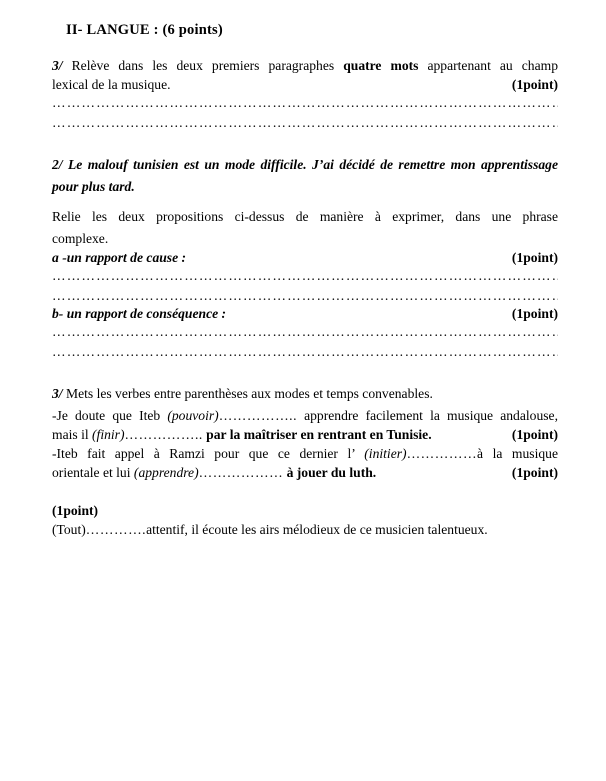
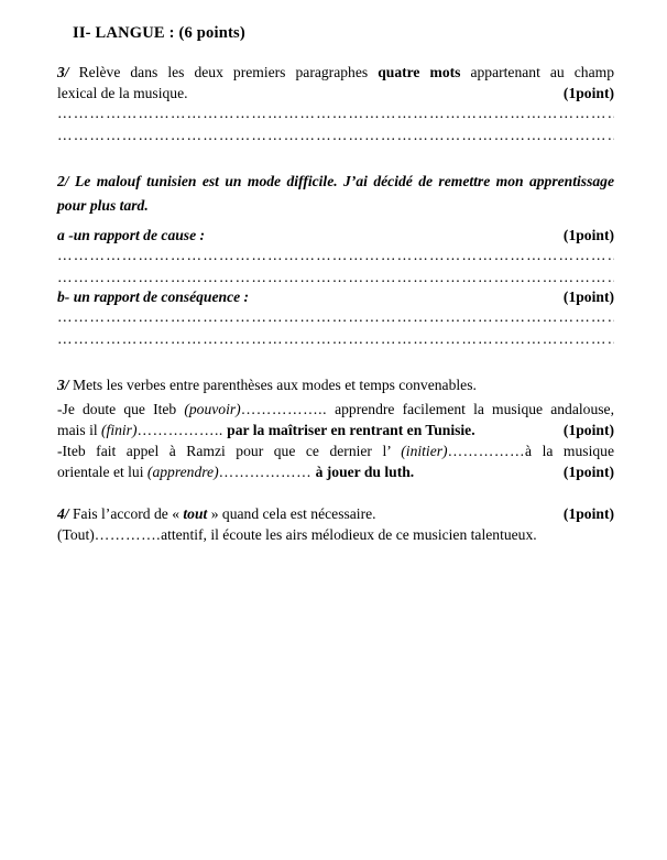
  II- LANGUE : (6 points)
  3/ Relève dans les deux premiers paragraphes quatre mots appartenant au champ
  lexical de la musique.
  (1point)
  …………………………………………………………………………………………
  …………………………………………………………………………………………
  2/ Le malouf tunisien est un mode difficile. J’ai décidé de remettre mon apprentissage
  pour plus tard.
- Relie les deux propositions ci-dessus de manière à exprimer, dans une phrase
- complexe.
  a -un rapport de cause :
  (1point)
  …………………………………………………………………………………………
  …………………………………………………………………………………………
  b- un rapport de conséquence :
  (1point)
  …………………………………………………………………………………………
  …………………………………………………………………………………………
  3/ Mets les verbes entre parenthèses aux modes et temps convenables.
  -Je doute que Iteb (pouvoir)…………….. apprendre facilement la musique andalouse,
  mais il (finir)…………….. par la maîtriser en rentrant en Tunisie.
  (1point)
  -Iteb fait appel à Ramzi pour que ce dernier l’ (initier)……………à la musique
  orientale et lui (apprendre)……………… à jouer du luth.
  (1point)
+ 4/ Fais l’accord de « tout » quand cela est nécessaire.
  (1point)
  (Tout)………….attentif, il écoute les airs mélodieux de ce musicien talentueux.
